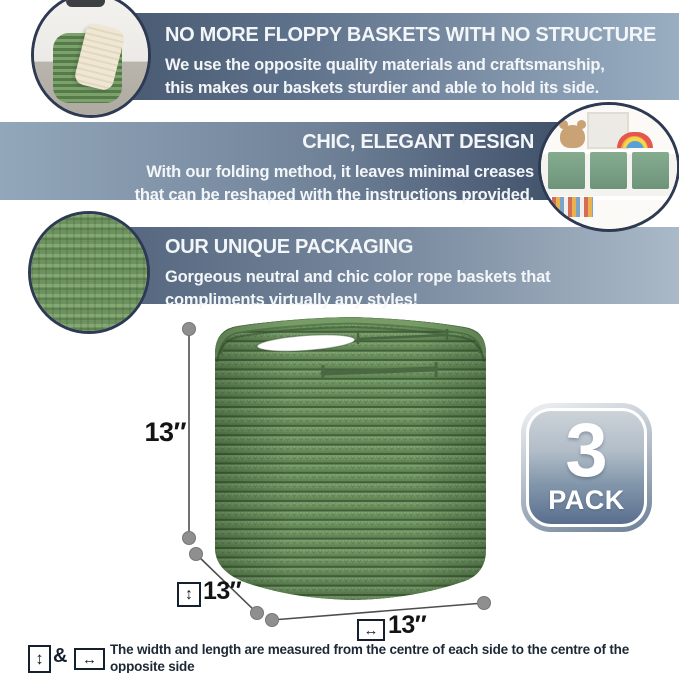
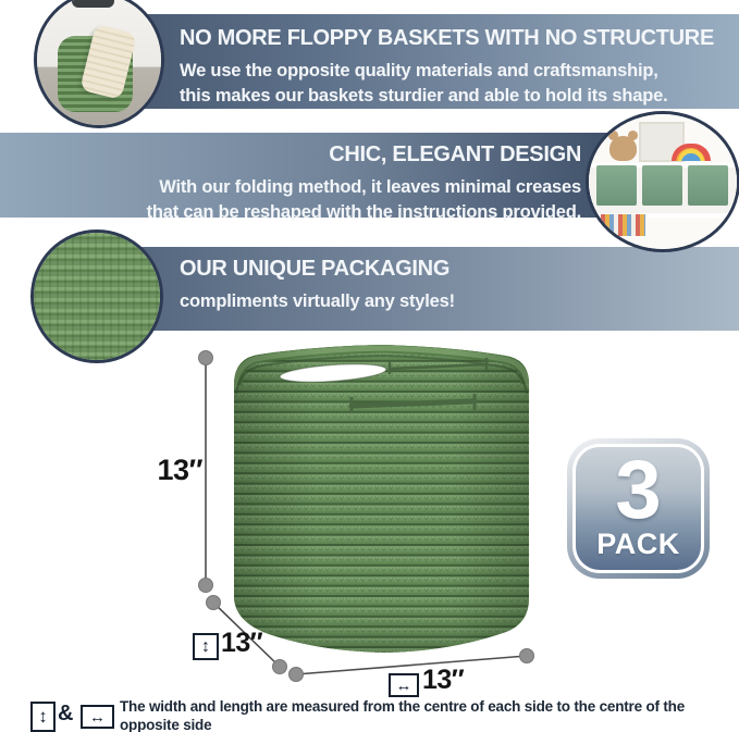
  NO MORE FLOPPY BASKETS WITH NO STRUCTURE
  We use the opposite quality materials and craftsmanship,
- this makes our baskets sturdier and able to hold its side.
+ this makes our baskets sturdier and able to hold its shape.
  CHIC, ELEGANT DESIGN
  With our folding method, it leaves minimal creases
  that can be reshaped with the instructions provided.
  OUR UNIQUE PACKAGING
- Gorgeous neutral and chic color rope baskets that
  compliments virtually any styles!
  13″
  ↕
  13″
  ↔
  13″
  3
  PACK
  ↕
  &
  ↔
  The width and length are measured from the centre of each side to the centre of the opposite side
